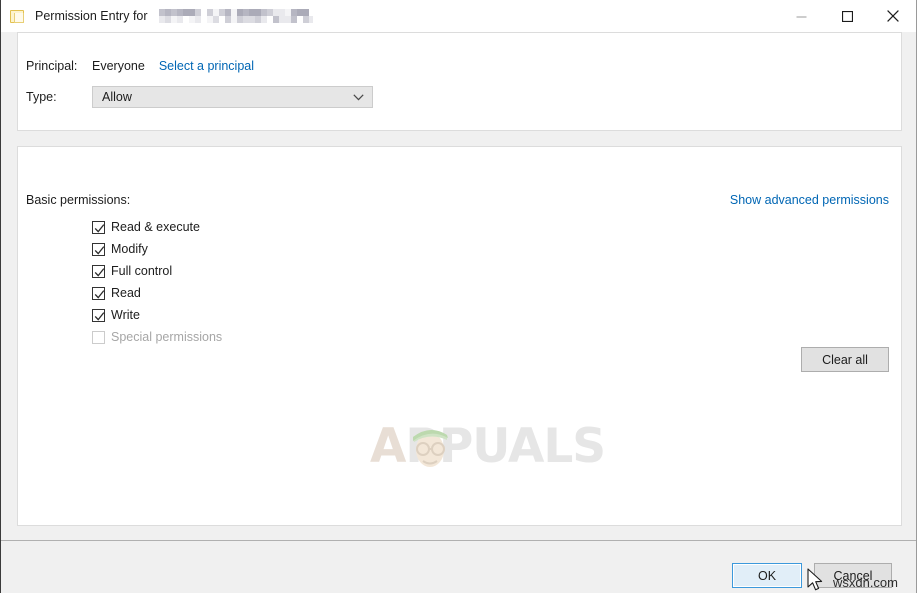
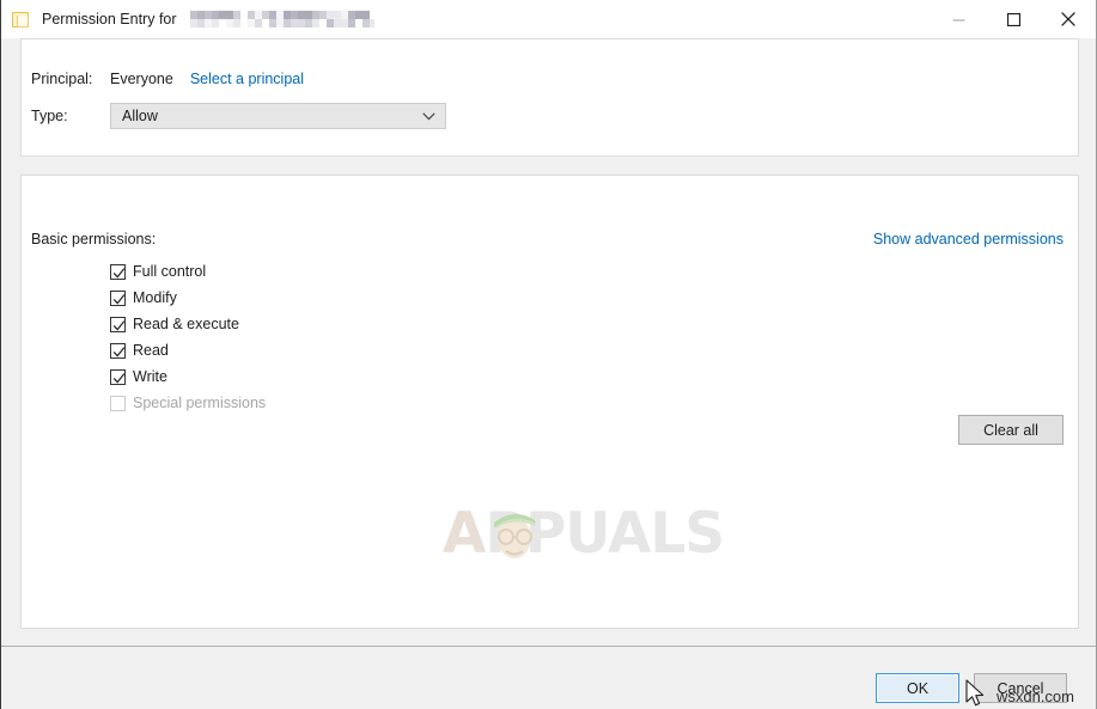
  Permission Entry for
  Principal:
  Everyone
  Select a principal
  Type:
  Allow
  Basic permissions:
  Show advanced permissions
- Read & execute
+ Full control
  Modify
- Full control
+ Read & execute
  Read
  Write
  Special permissions
  Clear all
  A PUALS
  OK
  Cancel
  wsxdn.com
